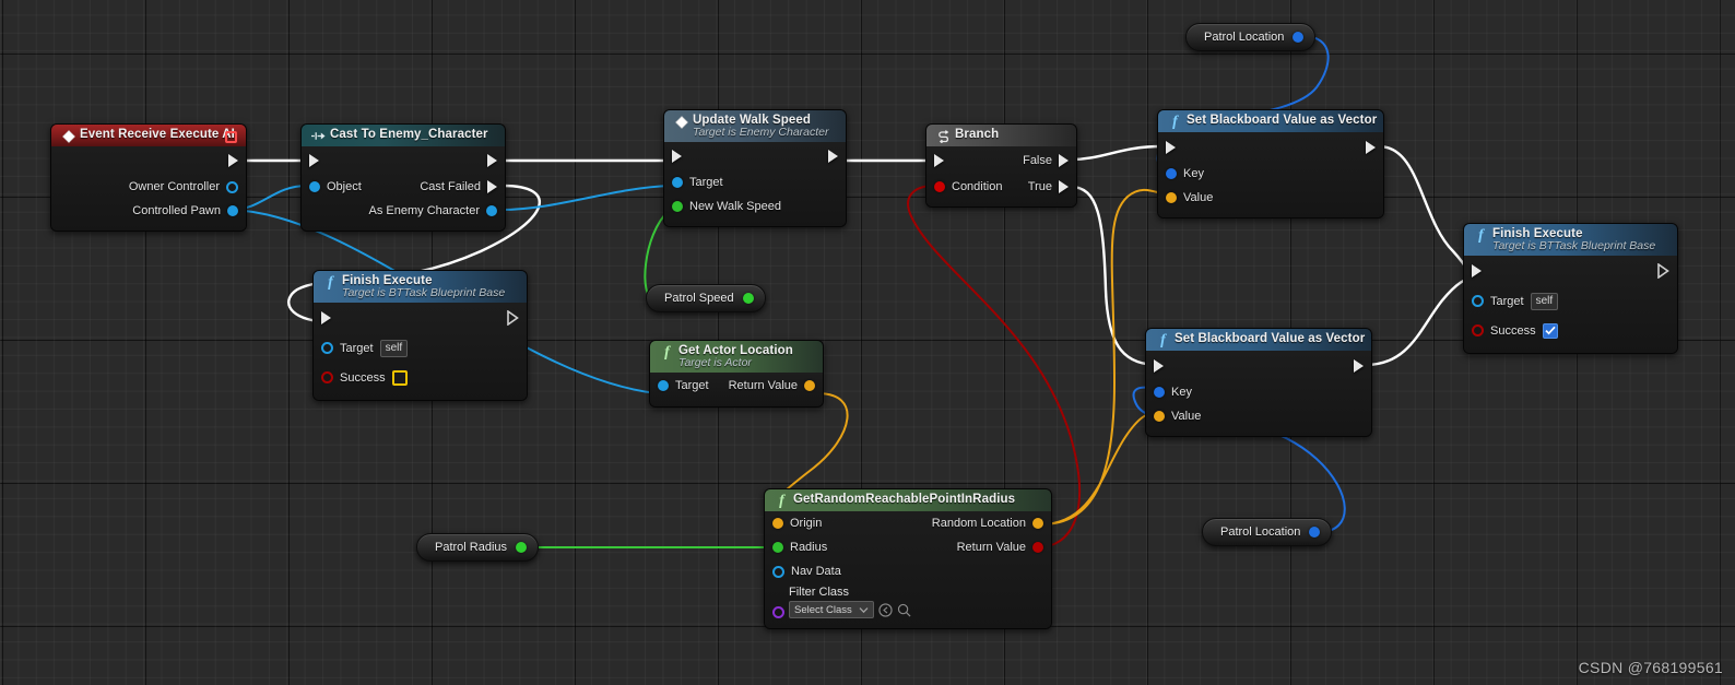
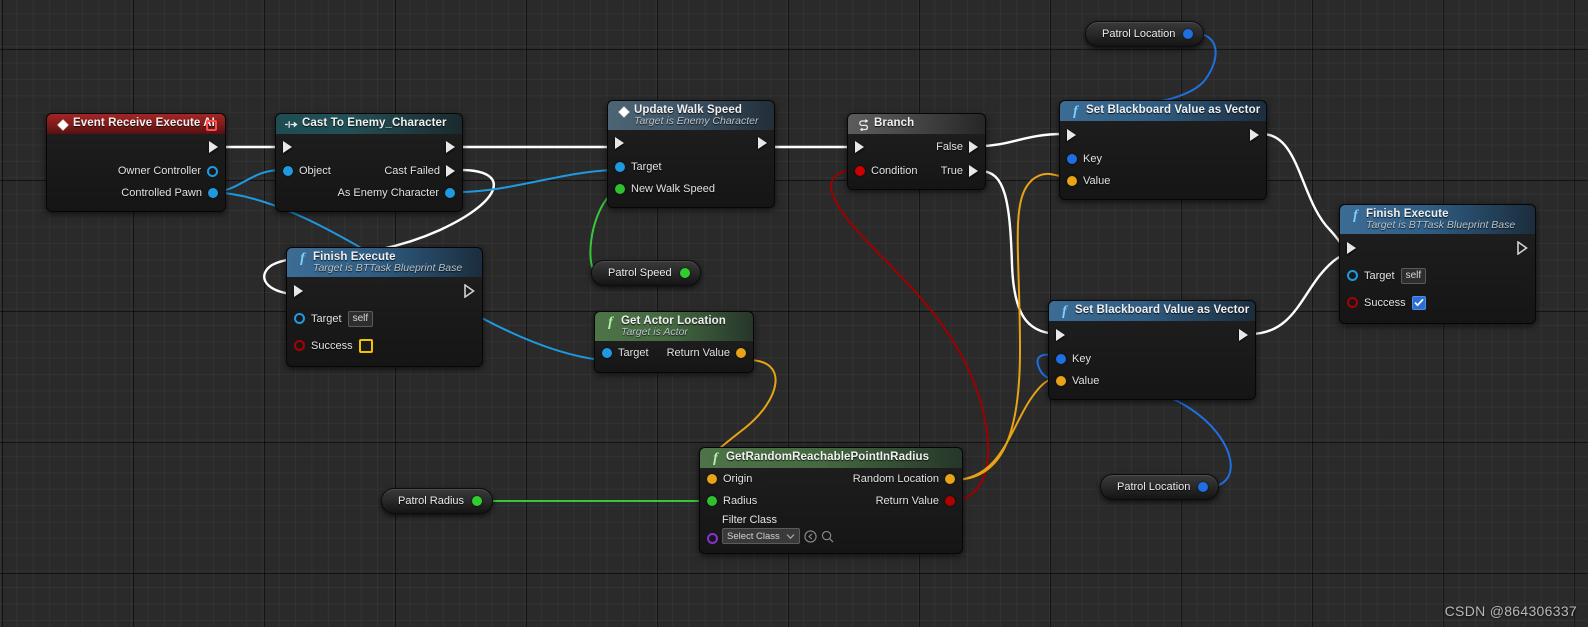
  Event Receive Execute
  Owner Controller
  Controlled Pawn
  Cast To Enemy_Character
  Object
  Cast Failed
  As Enemy Character
  f
  Finish Execute
  Target is BTTask Blueprint Base
  Target
  self
  Success
  Update Walk Speed
  Target is Enemy Character
  Target
  New Walk Speed
  Branch
  False
  Condition
  True
  f
  Get Actor Location
  Target is Actor
  Target
  Return Value
  f
  Set Blackboard Value as Vector
  Key
  Value
  f
  Set Blackboard Value as Vector
  Key
  Value
  f
  Finish Execute
  Target is BTTask Blueprint Base
  Target
  self
  Success
  f
  GetRandomReachablePointInRadius
  Origin
  Random Location
  Radius
  Return Value
- Nav Data
  Filter Class
  Select Class
  Patrol Location
  Patrol Speed
  Patrol Radius
  Patrol Location
- CSDN @768199561
+ CSDN @864306337
